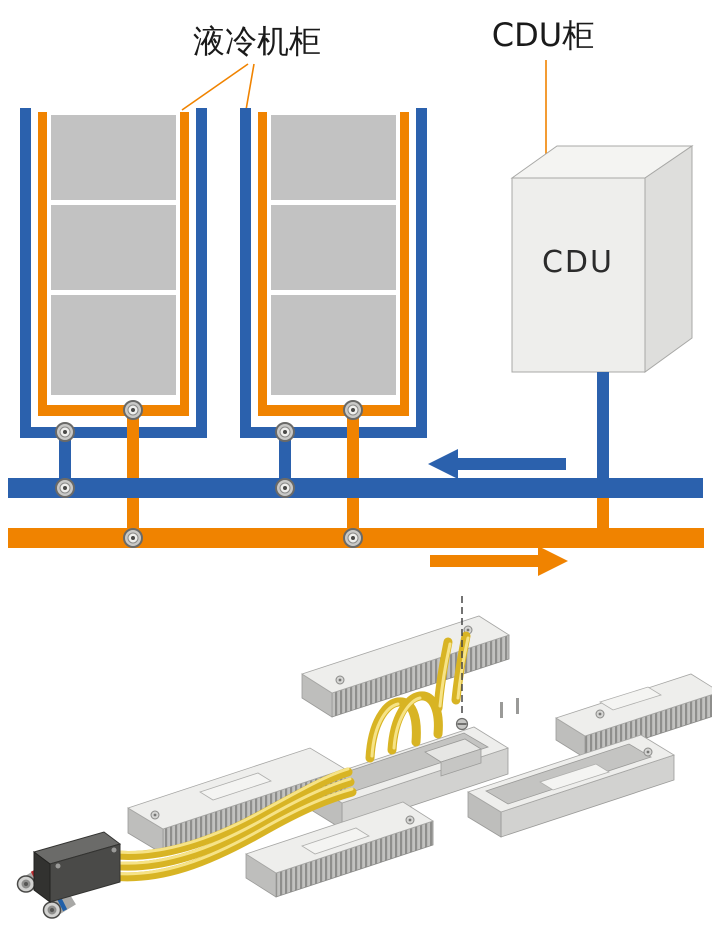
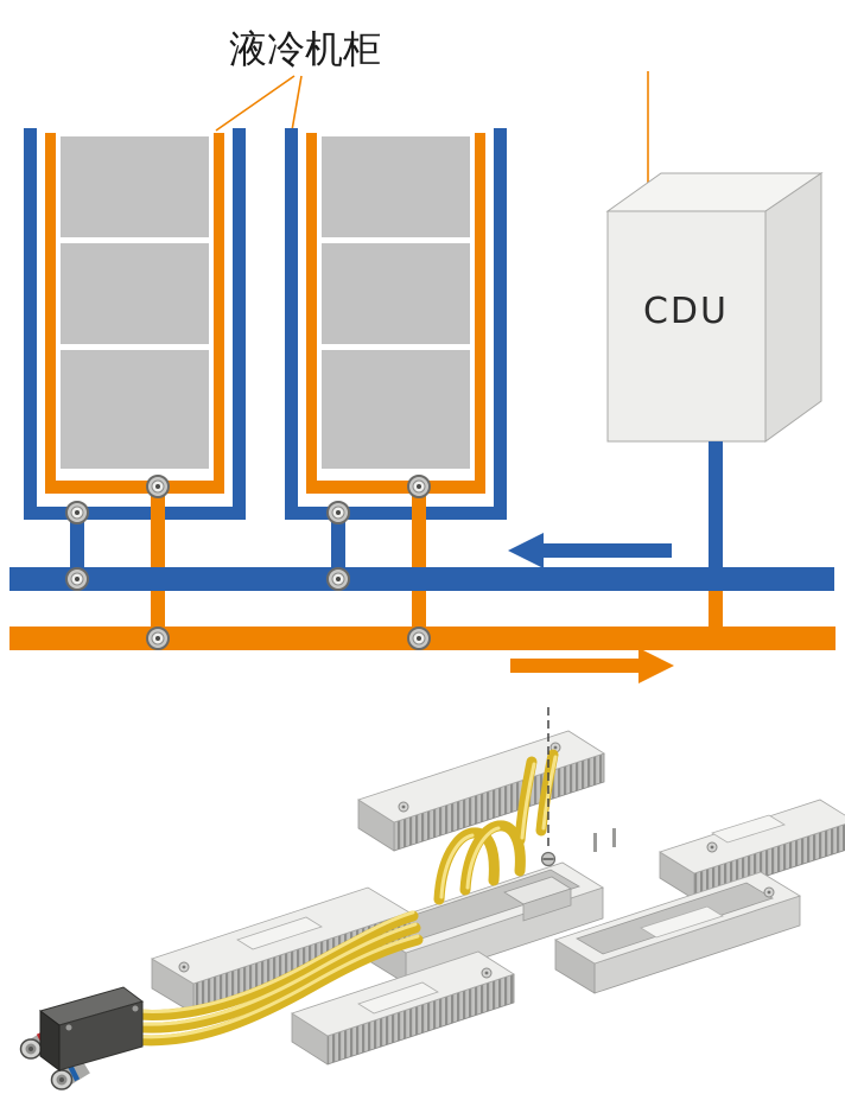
  液冷机柜
- CDU柜
  CDU
